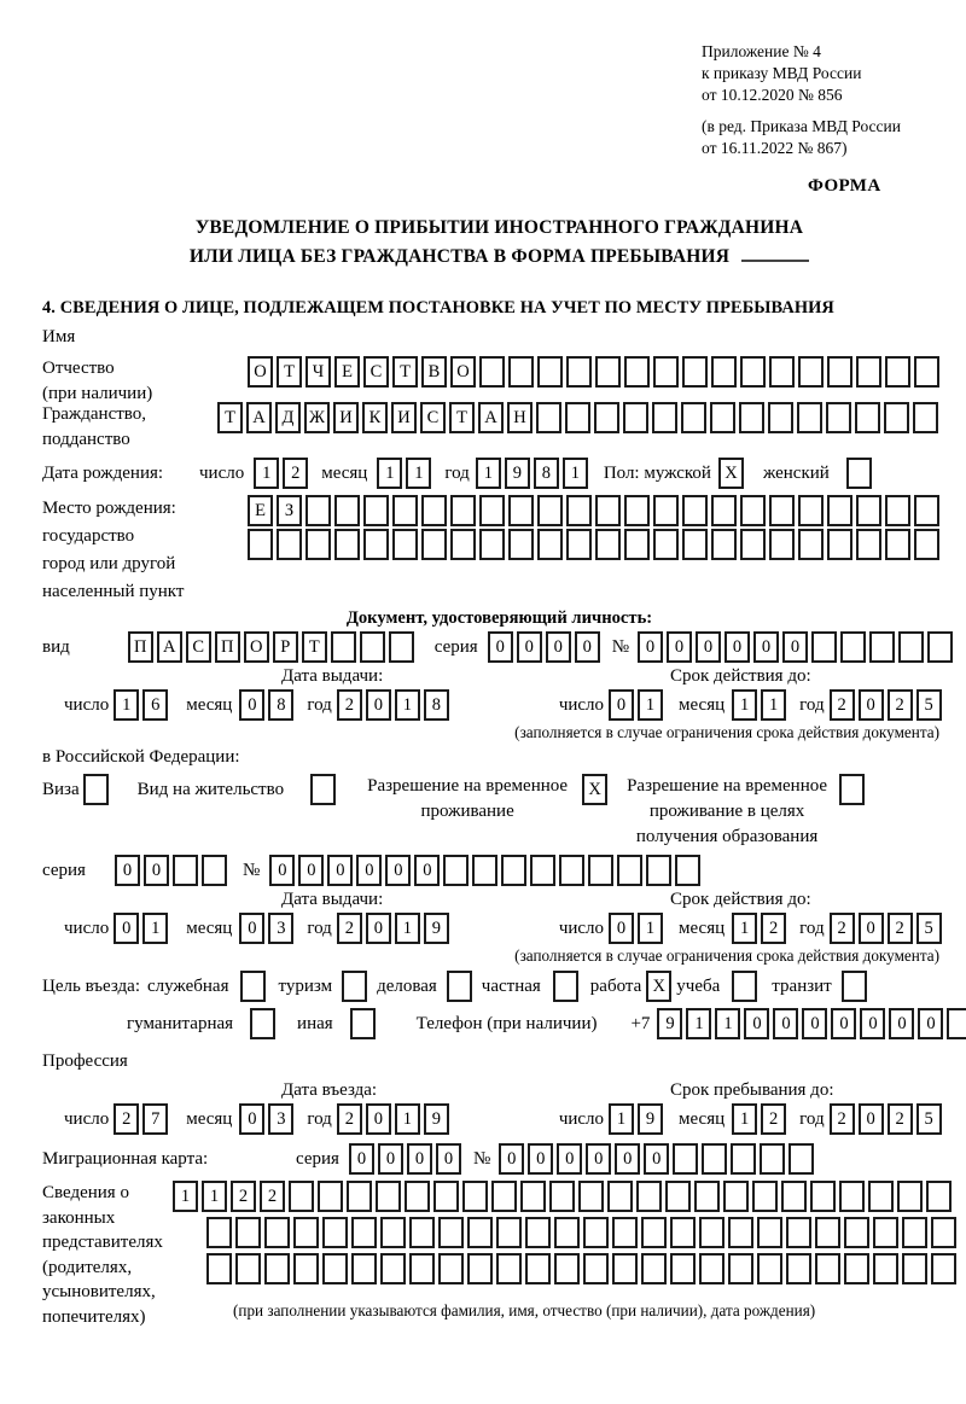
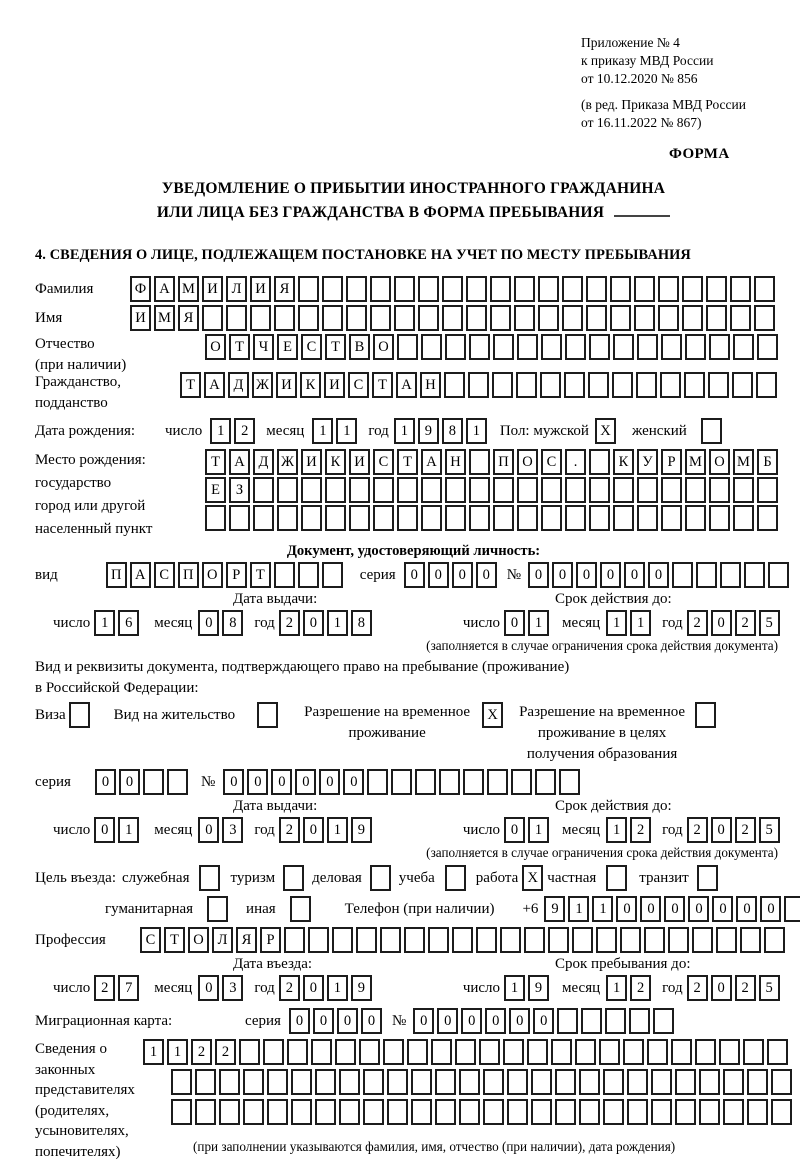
  Приложение № 4
  к приказу МВД России
  от 10.12.2020 № 856
  (в ред. Приказа МВД России
  от 16.11.2022 № 867)
  ФОРМА
  УВЕДОМЛЕНИЕ О ПРИБЫТИИ ИНОСТРАННОГО ГРАЖДАНИНА
  ИЛИ ЛИЦА БЕЗ ГРАЖДАНСТВА В ФОРМА ПРЕБЫВАНИЯ
  4. СВЕДЕНИЯ О ЛИЦЕ, ПОДЛЕЖАЩЕМ ПОСТАНОВКЕ НА УЧЕТ ПО МЕСТУ ПРЕБЫВАНИЯ
+ Фамилия
+ Ф А М И Л И Я
  Имя
+ И М Я
  Отчество
  (при наличии)
  О Т Ч Е С Т В О
  Гражданство,
  подданство
  Т А Д Ж И К И С Т А Н
  Дата рождения:
  число
  1 2
  месяц
  1 1
  год
  1 9 8 1
  Пол: мужской
  X
  женский
  Место рождения:
  государство
  город или другой
  населенный пункт
+ Т А Д Ж И К И С Т А Н П О С . К У Р М О М Б
  Е З
  Документ, удостоверяющий личность:
  вид
  П А С П О Р Т
  серия
  0 0 0 0
  №
  0 0 0 0 0 0
  Дата выдачи:
  Срок действия до:
  число
  1 6
  месяц
  0 8
  год
  2 0 1 8
  число
  0 1
  месяц
  1 1
  год
  2 0 2 5
  (заполняется в случае ограничения срока действия документа)
+ Вид и реквизиты документа, подтверждающего право на пребывание (проживание)
  в Российской Федерации:
  Виза
  Вид на жительство
  Разрешение на временное
  проживание
  X
  Разрешение на временное
  проживание в целях
  получения образования
  серия
  0 0
  №
  0 0 0 0 0 0
  Дата выдачи:
  Срок действия до:
  число
  0 1
  месяц
  0 3
  год
  2 0 1 9
  число
  0 1
  месяц
  1 2
  год
  2 0 2 5
  (заполняется в случае ограничения срока действия документа)
  Цель въезда:
  служебная
  туризм
  деловая
- частная
+ учеба
  работа
  X
- учеба
+ частная
  транзит
  гуманитарная
  иная
  Телефон (при наличии)
- +7
+ +6
  9 1 1 0 0 0 0 0 0 0
  Профессия
+ С Т О Л Я Р
  Дата въезда:
  Срок пребывания до:
  число
  2 7
  месяц
  0 3
  год
  2 0 1 9
  число
  1 9
  месяц
  1 2
  год
  2 0 2 5
  Миграционная карта:
  серия
  0 0 0 0
  №
  0 0 0 0 0 0
  Сведения о
  законных
  представителях
  (родителях,
  усыновителях,
  попечителях)
  1 1 2 2
  (при заполнении указываются фамилия, имя, отчество (при наличии), дата рождения)
